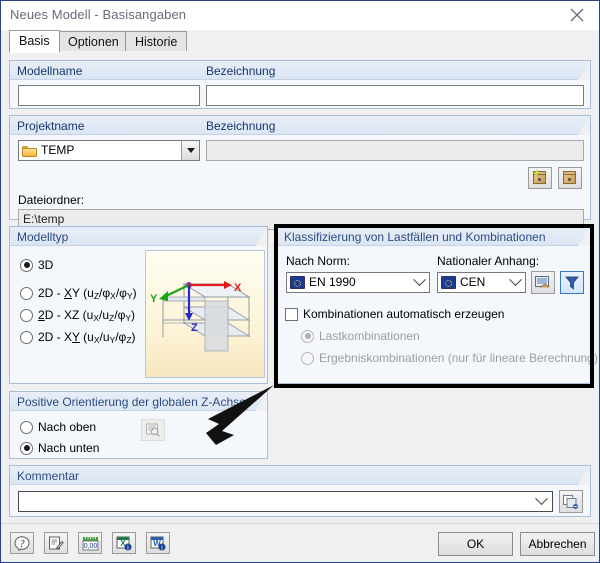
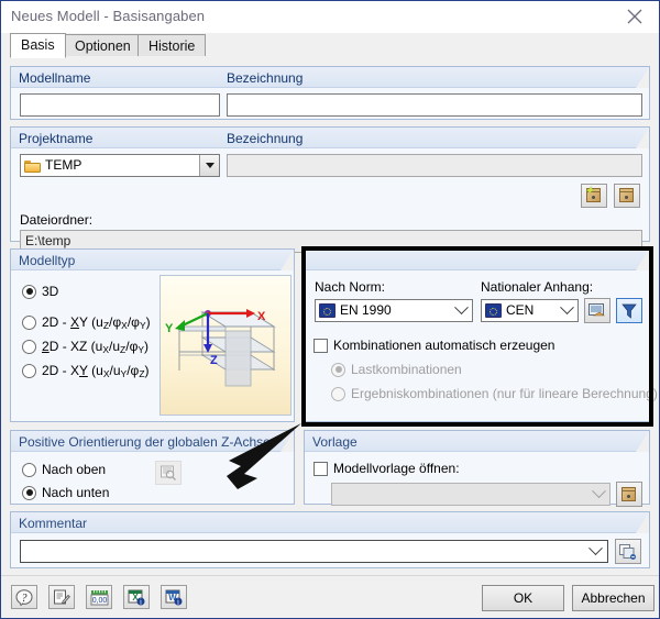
  Neues Modell - Basisangaben
  Basis
  Optionen
  Historie
  Modellname
  Bezeichnung
  Projektname
  Bezeichnung
  TEMP
  ✦
  Dateiordner:
  E:\temp
  Modelltyp
  3D
  2D - XY (uZ/φX/φY)
  2D - XZ (uX/uZ/φY)
  2D - XY (uX/uY/φZ)
  X
  Y
  Z
- Klassifizierung von Lastfällen und Kombinationen
  Nach Norm:
  Nationaler Anhang:
  EN 1990
  CEN
  Kombinationen automatisch erzeugen
  Lastkombinationen
  Ergebniskombinationen (nur für lineare Berechnung)
  Positive Orientierung der globalen Z-Achs
  Nach oben
  Nach unten
+ Vorlage
+ Modellvorlage öffnen:
  Kommentar
  ?
  X
  i
  W
  i
  OK
  Abbrechen
